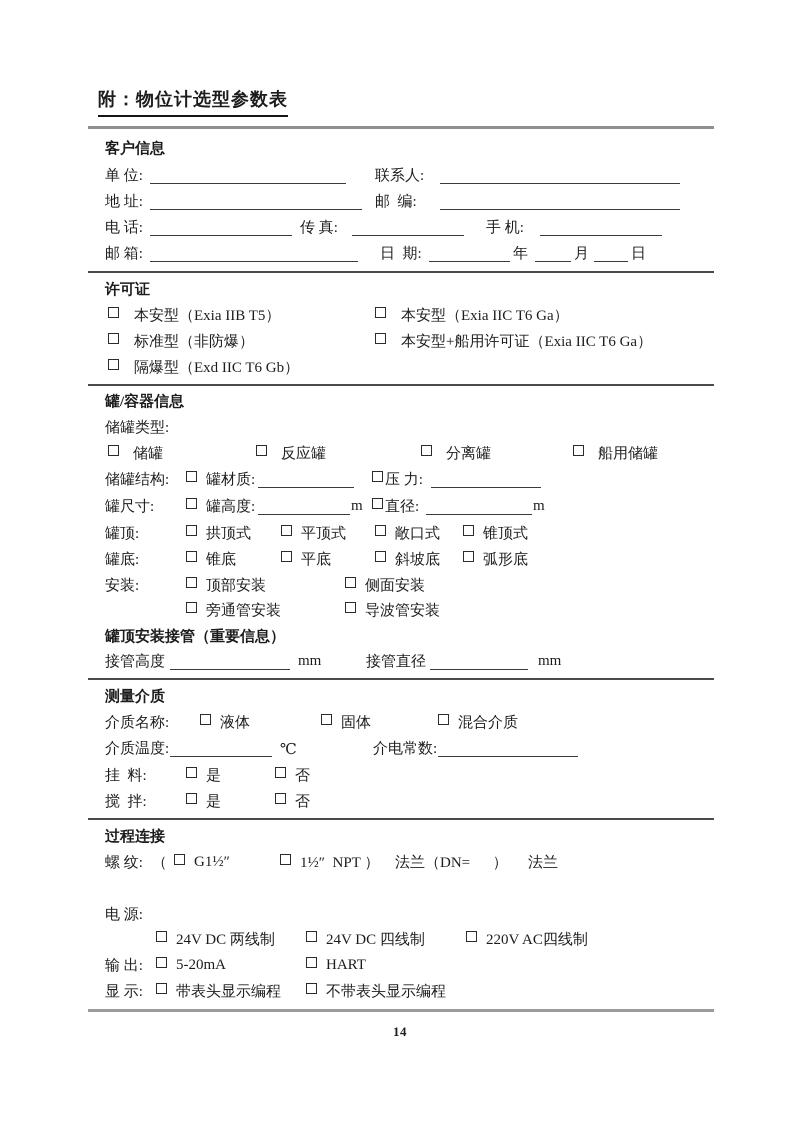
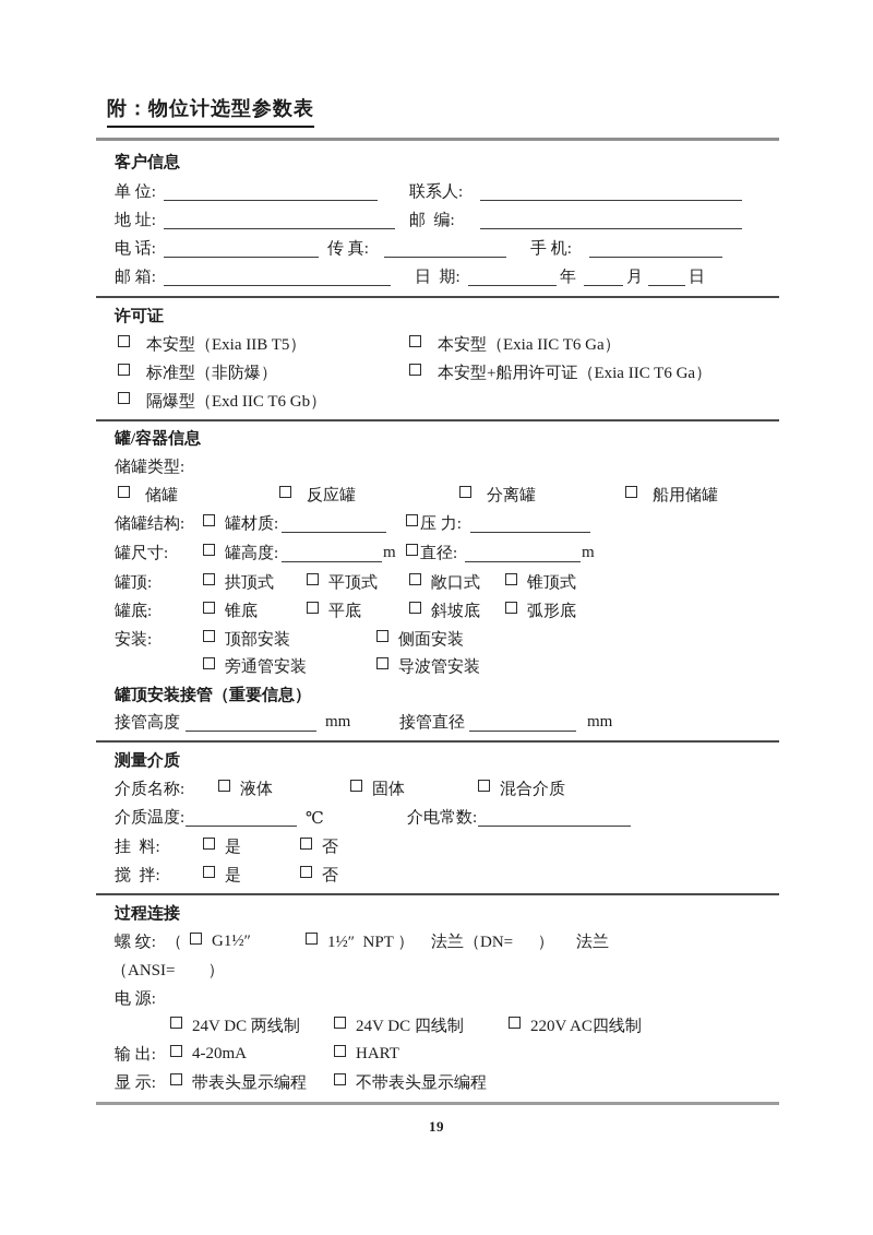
  附：物位计选型参数表
  客户信息
  单 位:
  联系人:
  地 址:
  邮 编:
  电 话:
  传 真:
  手 机:
  邮 箱:
  日 期:
  年
  月
  日
  许可证
  本安型（Exia IIB T5）
  本安型（Exia IIC T6 Ga）
  标准型（非防爆）
  本安型+船用许可证（Exia IIC T6 Ga）
  隔爆型（Exd IIC T6 Gb）
  罐/容器信息
  储罐类型:
  储罐
  反应罐
  分离罐
  船用储罐
  储罐结构:
  罐材质:
  压 力:
  罐尺寸:
  罐高度:
  m
  直径:
  m
  罐顶:
  拱顶式
  平顶式
  敞口式
  锥顶式
  罐底:
  锥底
  平底
  斜坡底
  弧形底
  安装:
  顶部安装
  侧面安装
  旁通管安装
  导波管安装
  罐顶安装接管（重要信息）
  接管高度
  mm
  接管直径
  mm
  测量介质
  介质名称:
  液体
  固体
  混合介质
  介质温度:
  ℃
  介电常数:
  挂 料:
  是
  否
  搅 拌:
  是
  否
  过程连接
  螺 纹:
  （
  G1½″
  1½″ NPT ）
  法兰（DN= ）
  法兰
+ （ANSI= ）
  电 源:
  24V DC 两线制
  24V DC 四线制
  220V AC四线制
  输 出:
- 5-20mA
+ 4-20mA
  HART
  显 示:
  带表头显示编程
  不带表头显示编程
- 14
+ 19
